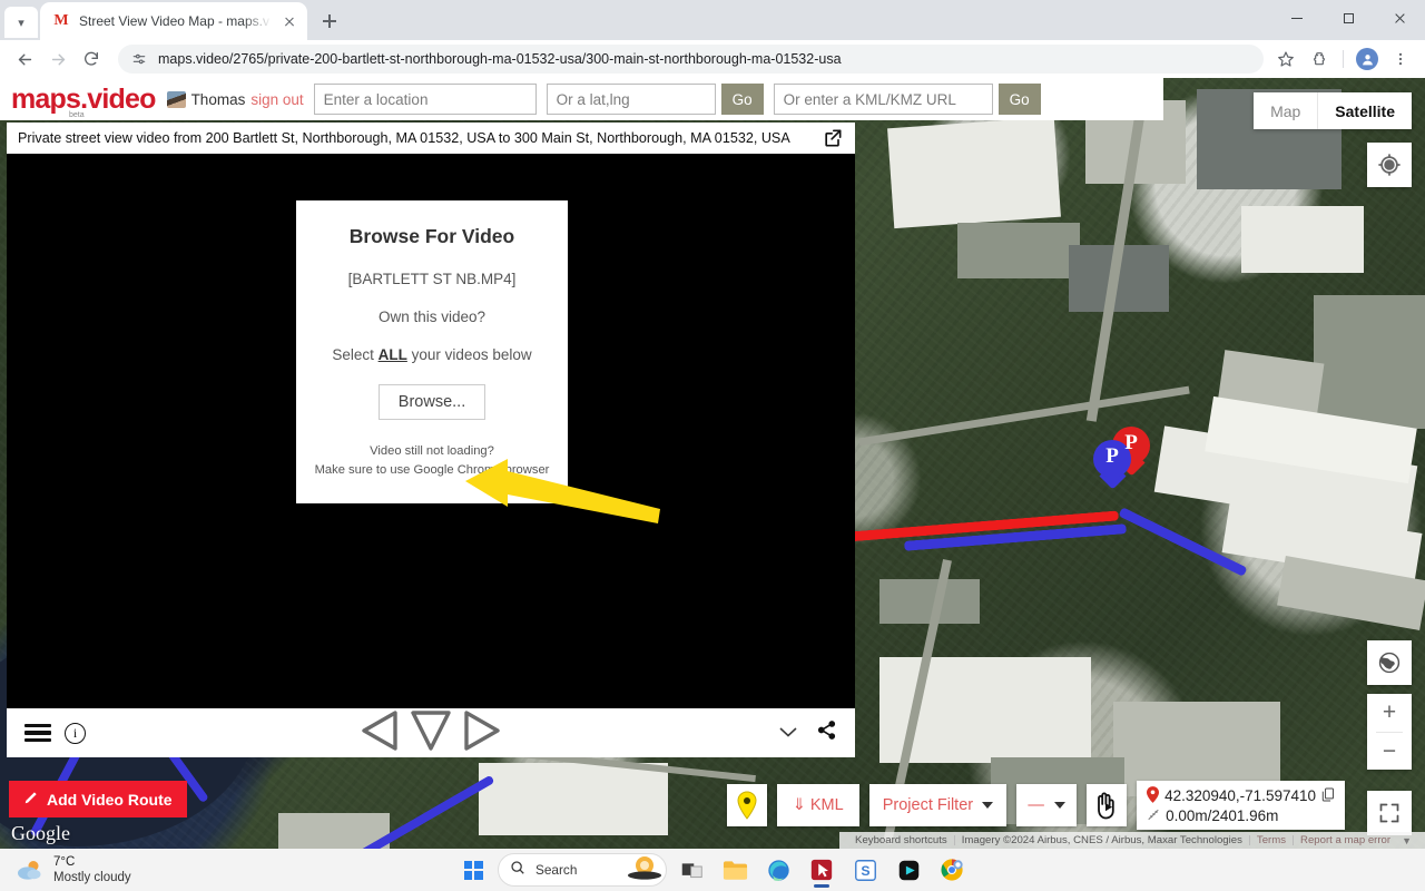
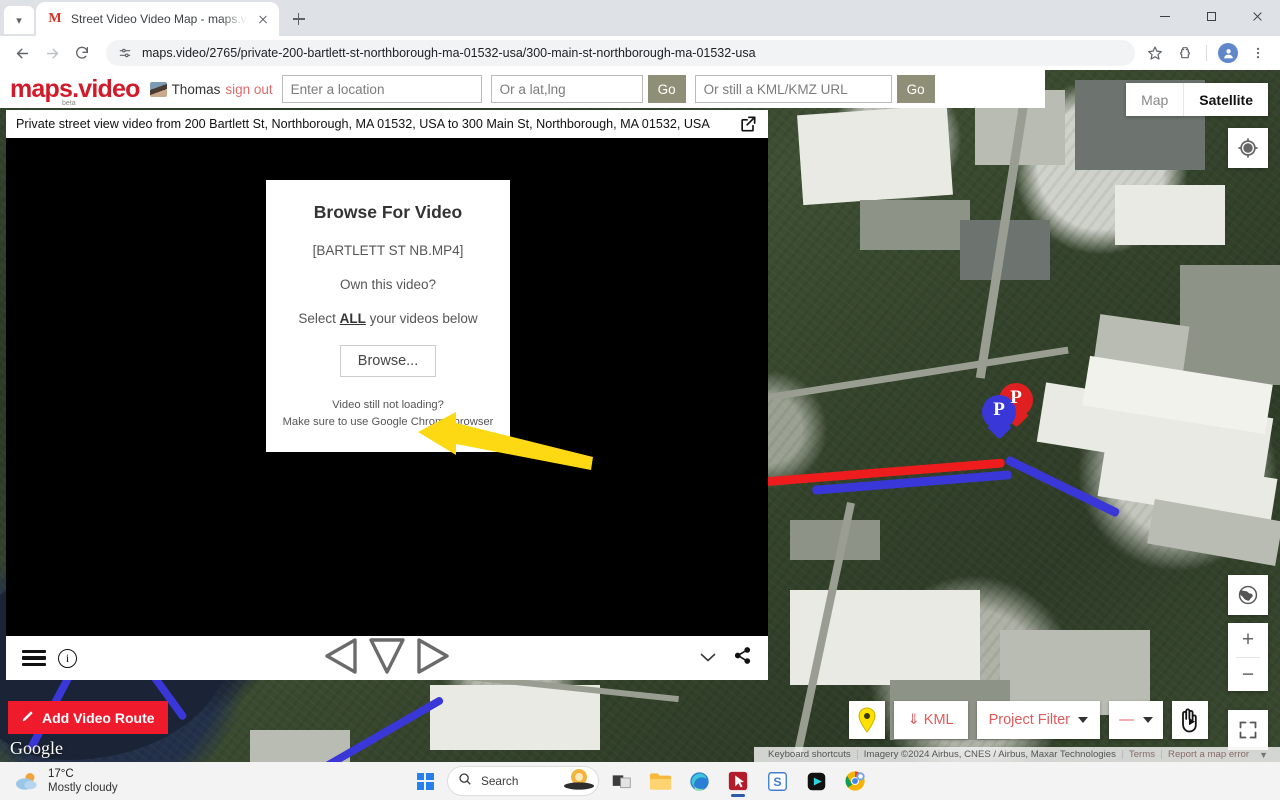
  ▾
  M
- Street View Video Map - maps.v
+ Street Video Video Map - maps.v
  maps.video/2765/private-200-bartlett-st-northborough-ma-01532-usa/300-main-st-northborough-ma-01532-usa
  P
  P
  maps.video
  Thomas
  sign out
  Enter a location
  Or a lat,lng
  Go
- Or enter a KML/KMZ URL
+ Or still a KML/KMZ URL
  Go
  Private street view video from 200 Bartlett St, Northborough, MA 01532, USA to 300 Main St, Northborough, MA 01532, USA
  Map
  Satellite
  Browse For Video
  [BARTLETT ST NB.MP4]
  Own this video?
  Select ALL your videos below
  Browse...
  Video still not loading?
  Make sure to use Google Chro browser
  i
  +
  −
  Add Video Route
  Google
  ⇓
  KML
  Project Filter
  —
- 42.320940,-71.597410
- 0.00m/2401.96m
  Keyboard shortcuts
  Imagery ©2024 Airbus, CNES / Airbus, Maxar Technologies
  Terms
  Report a map error
  ▼
- 7°C
+ 17°C
  Mostly cloudy
  Search
  S
